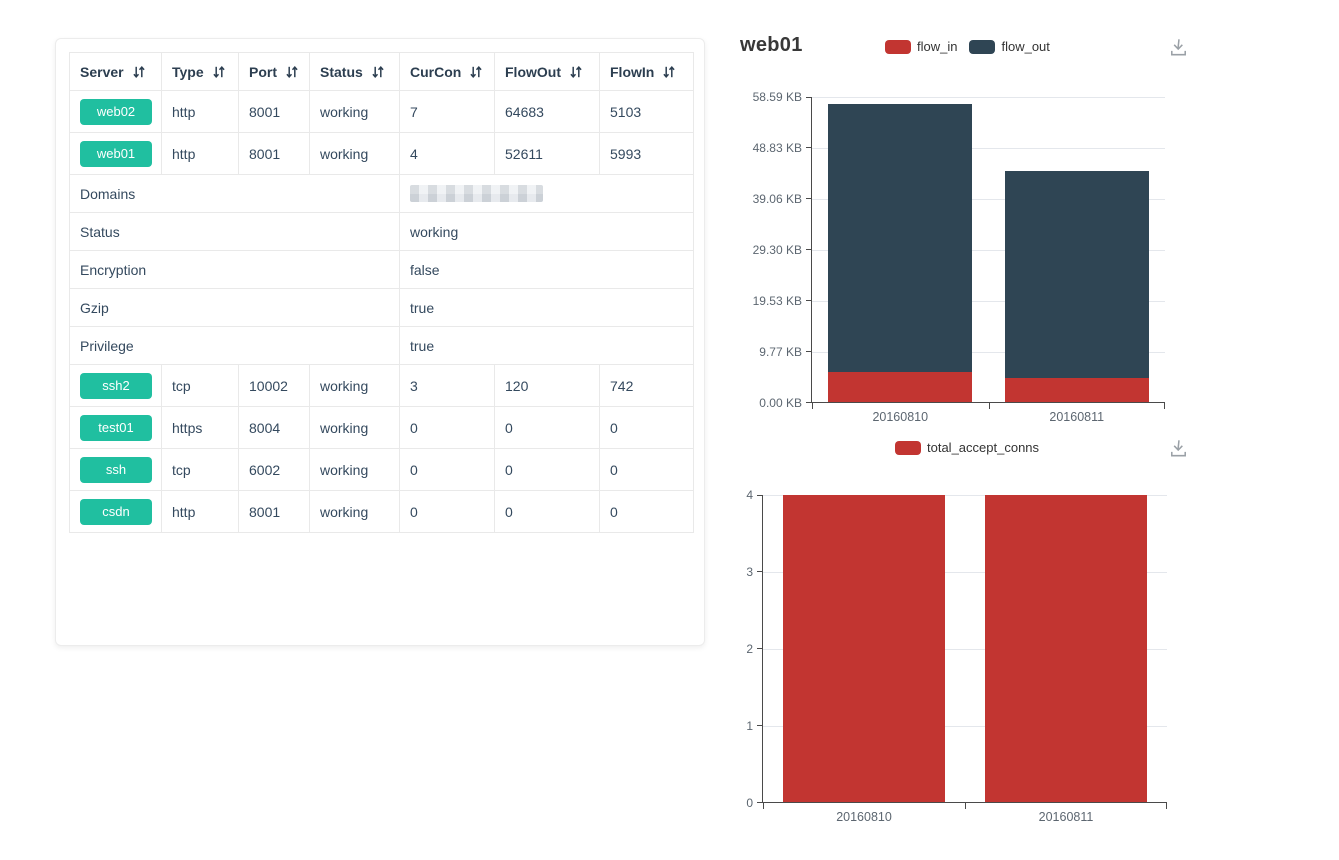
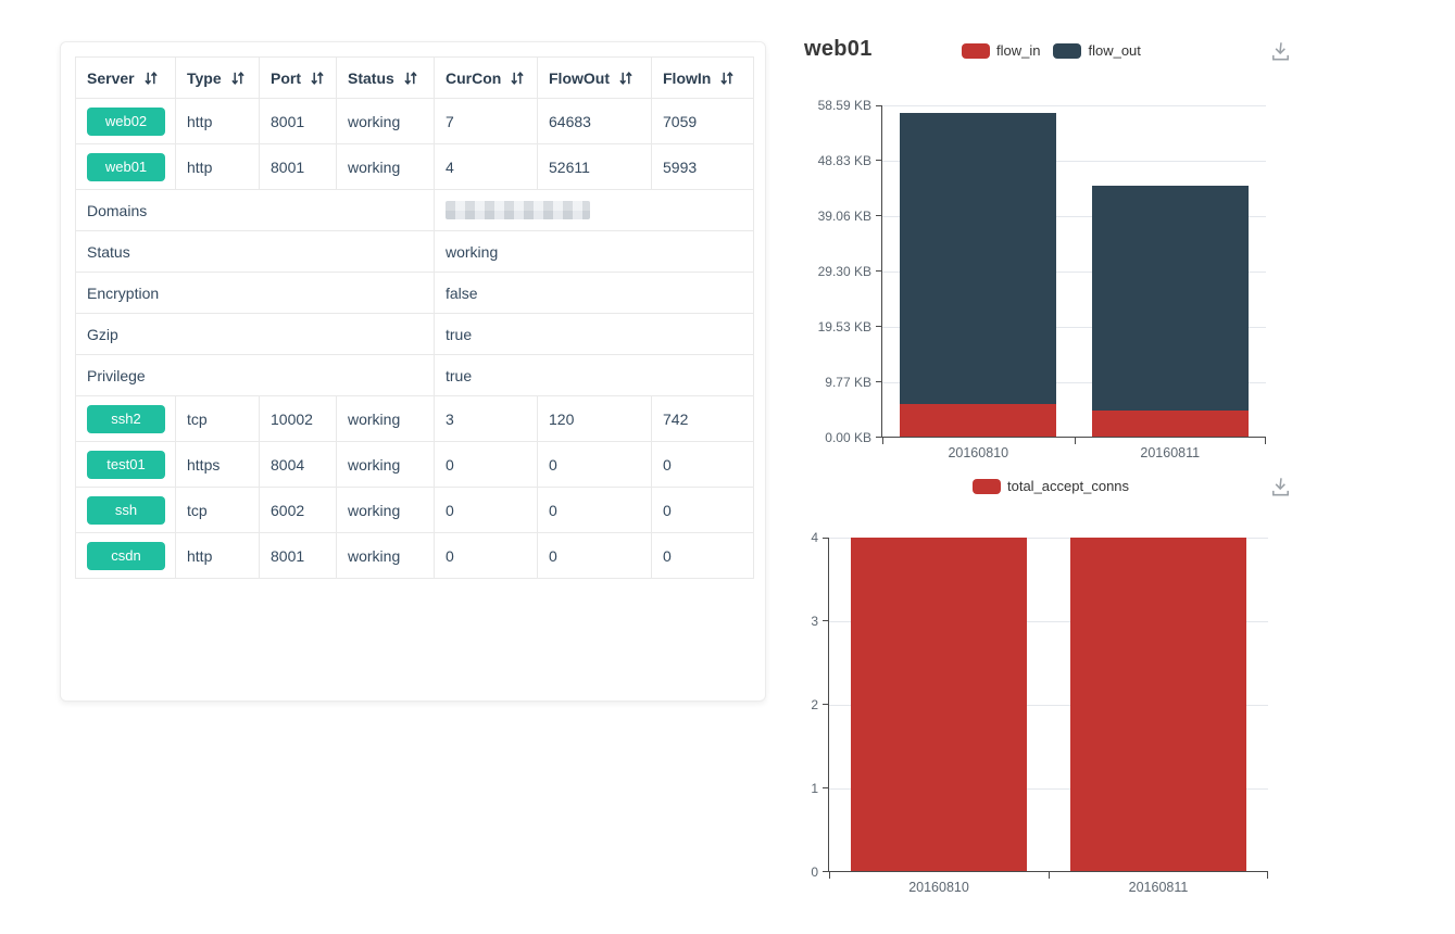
  Server	Type	Port	Status	CurCon	FlowOut	FlowIn
- web02	http	8001	working	7	64683	5103
+ web02	http	8001	working	7	64683	7059
  web01	http	8001	working	4	52611	5993
  Domains
  Status	working
  Encryption	false
  Gzip	true
  Privilege	true
  ssh2	tcp	10002	working	3	120	742
  test01	https	8004	working	0	0	0
  ssh	tcp	6002	working	0	0	0
  csdn	http	8001	working	0	0	0
  web01
  flow_in
  flow_out
  20160810
  20160811
  0.00 KB
  9.77 KB
  19.53 KB
  29.30 KB
  39.06 KB
  48.83 KB
  58.59 KB
  total_accept_conns
  20160810
  20160811
  0
  1
  2
  3
  4
